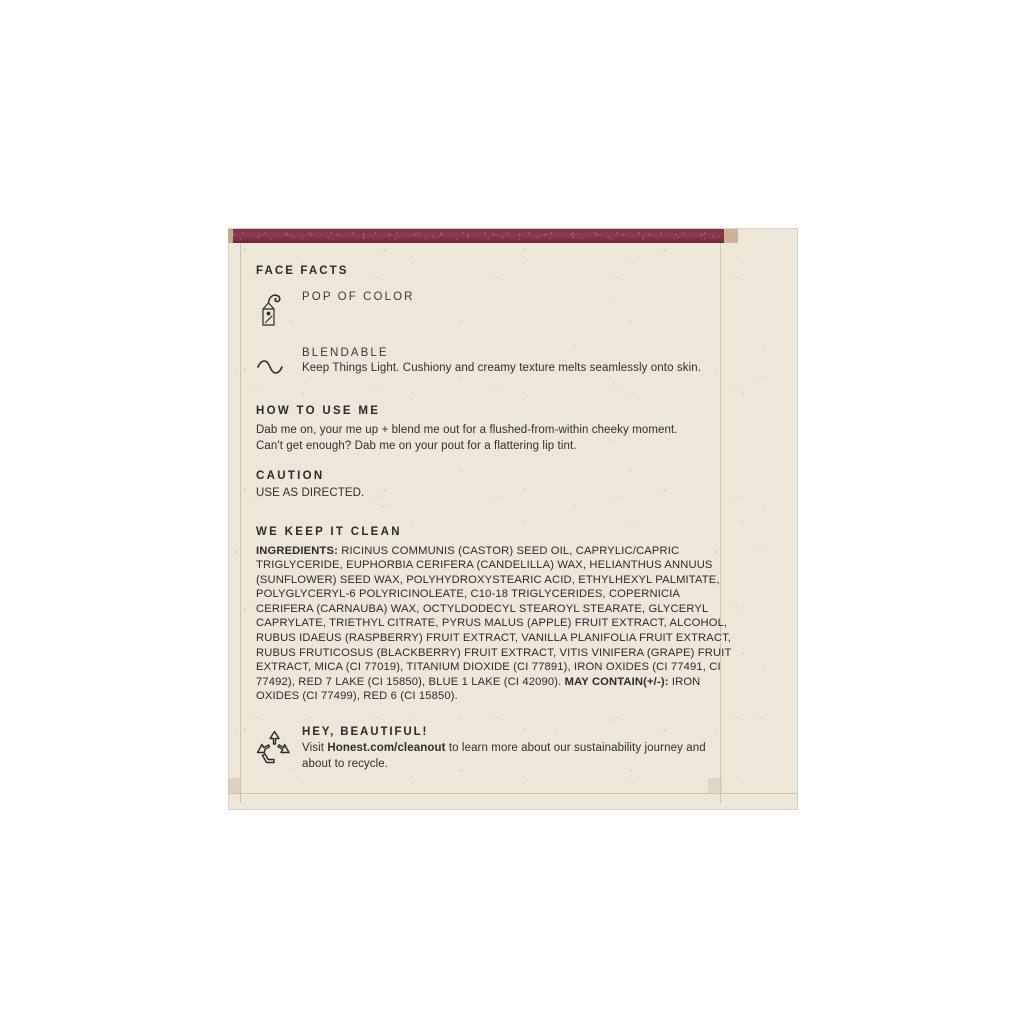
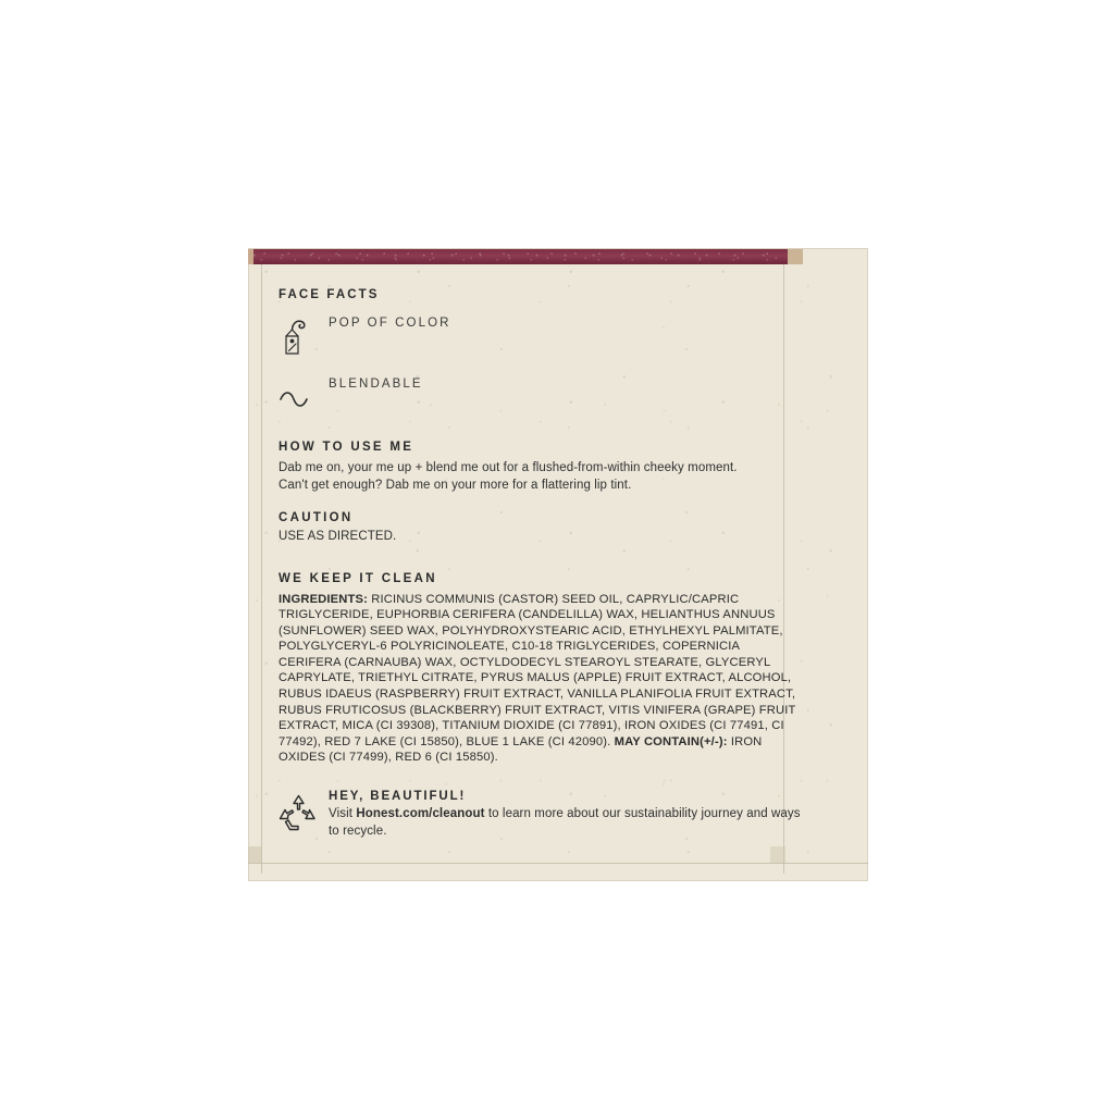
  FACE FACTS
  POP OF COLOR
  BLENDABLE
- Keep Things Light. Cushiony and creamy texture melts seamlessly onto skin.
  HOW TO USE ME
  Dab me on, your me up + blend me out for a flushed-from-within cheeky moment.
- Can't get enough? Dab me on your pout for a flattering lip tint.
+ Can't get enough? Dab me on your more for a flattering lip tint.
  CAUTION
  USE AS DIRECTED.
  WE KEEP IT CLEAN
- INGREDIENTS: RICINUS COMMUNIS (CASTOR) SEED OIL, CAPRYLIC/CAPRIC TRIGLYCERIDE, EUPHORBIA CERIFERA (CANDELILLA) WAX, HELIANTHUS ANNUUS (SUNFLOWER) SEED WAX, POLYHYDROXYSTEARIC ACID, ETHYLHEXYL PALMITATE, POLYGLYCERYL-6 POLYRICINOLEATE, C10-18 TRIGLYCERIDES, COPERNICIA CERIFERA (CARNAUBA) WAX, OCTYLDODECYL STEAROYL STEARATE, GLYCERYL CAPRYLATE, TRIETHYL CITRATE, PYRUS MALUS (APPLE) FRUIT EXTRACT, ALCOHOL, RUBUS IDAEUS (RASPBERRY) FRUIT EXTRACT, VANILLA PLANIFOLIA FRUIT EXTRACT, RUBUS FRUTICOSUS (BLACKBERRY) FRUIT EXTRACT, VITIS VINIFERA (GRAPE) FRUIT EXTRACT, MICA (CI 77019), TITANIUM DIOXIDE (CI 77891), IRON OXIDES (CI 77491, CI 77492), RED 7 LAKE (CI 15850), BLUE 1 LAKE (CI 42090). MAY CONTAIN(+/-): IRON OXIDES (CI 77499), RED 6 (CI 15850).
+ INGREDIENTS: RICINUS COMMUNIS (CASTOR) SEED OIL, CAPRYLIC/CAPRIC TRIGLYCERIDE, EUPHORBIA CERIFERA (CANDELILLA) WAX, HELIANTHUS ANNUUS (SUNFLOWER) SEED WAX, POLYHYDROXYSTEARIC ACID, ETHYLHEXYL PALMITATE, POLYGLYCERYL-6 POLYRICINOLEATE, C10-18 TRIGLYCERIDES, COPERNICIA CERIFERA (CARNAUBA) WAX, OCTYLDODECYL STEAROYL STEARATE, GLYCERYL CAPRYLATE, TRIETHYL CITRATE, PYRUS MALUS (APPLE) FRUIT EXTRACT, ALCOHOL, RUBUS IDAEUS (RASPBERRY) FRUIT EXTRACT, VANILLA PLANIFOLIA FRUIT EXTRACT, RUBUS FRUTICOSUS (BLACKBERRY) FRUIT EXTRACT, VITIS VINIFERA (GRAPE) FRUIT EXTRACT, MICA (CI 39308), TITANIUM DIOXIDE (CI 77891), IRON OXIDES (CI 77491, CI 77492), RED 7 LAKE (CI 15850), BLUE 1 LAKE (CI 42090). MAY CONTAIN(+/-): IRON OXIDES (CI 77499), RED 6 (CI 15850).
  HEY, BEAUTIFUL!
- Visit Honest.com/cleanout to learn more about our sustainability journey and about to recycle.
+ Visit Honest.com/cleanout to learn more about our sustainability journey and ways to recycle.
